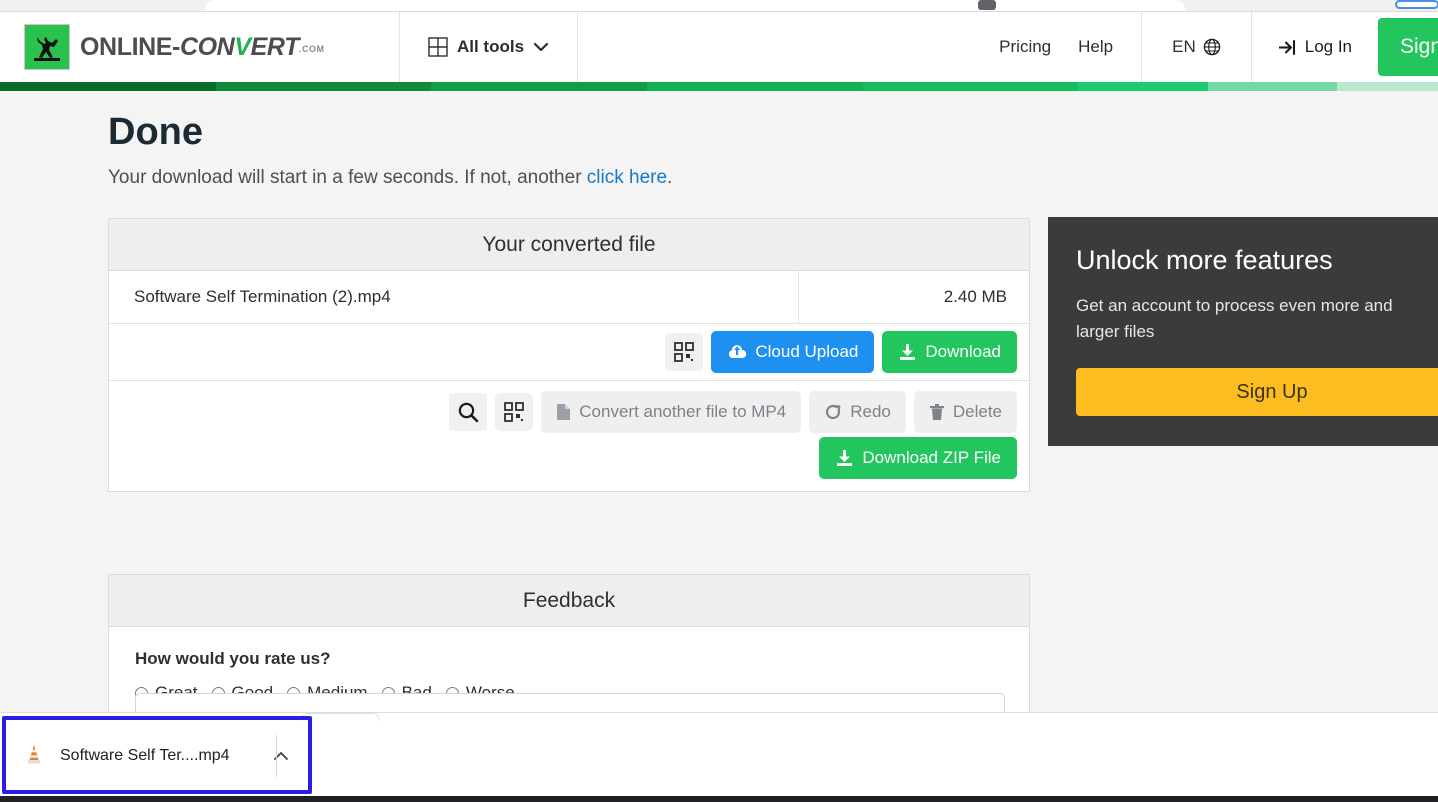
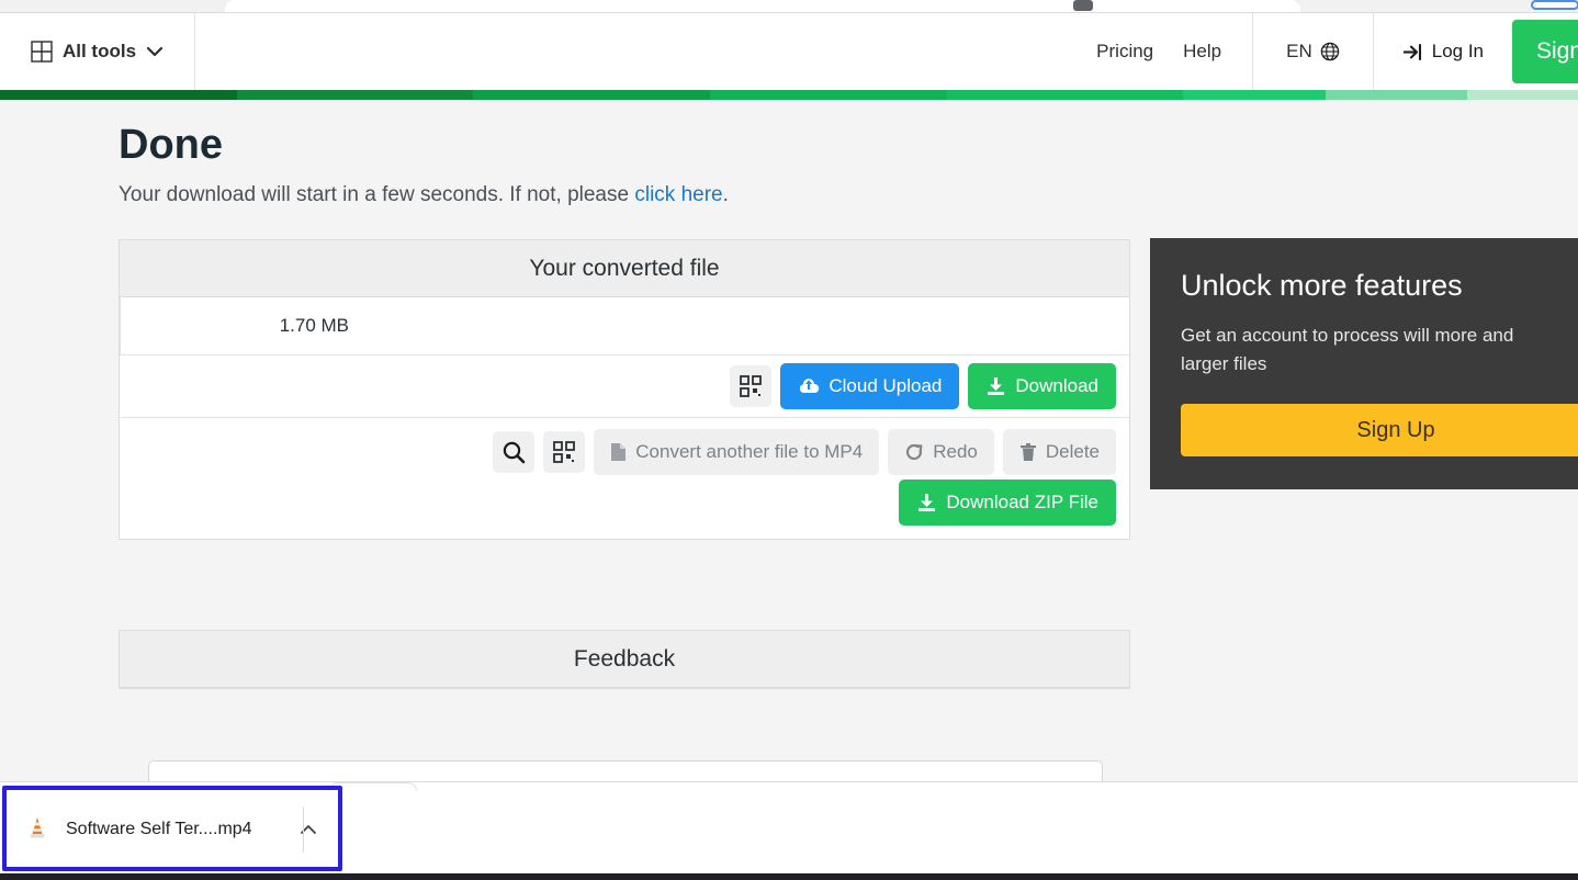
- ONLINE-CONVERT.COM
  All tools
  Pricing
  Help
  EN
  Log In
  Done
- Your download will start in a few seconds. If not, another click here.
+ Your download will start in a few seconds. If not, please click here.
  Your converted file
- Software Self Termination (2).mp4
- 2.40 MB
+ 1.70 MB
  Cloud Upload
  Download
  Convert another file to MP4
  Redo
  Delete
  Download ZIP File
  Feedback
- How would you rate us?
  Unlock more features
- Get an account to process even more and larger files
+ Get an account to process will more and larger files
  Sign Up
  Software Self Ter....mp4
